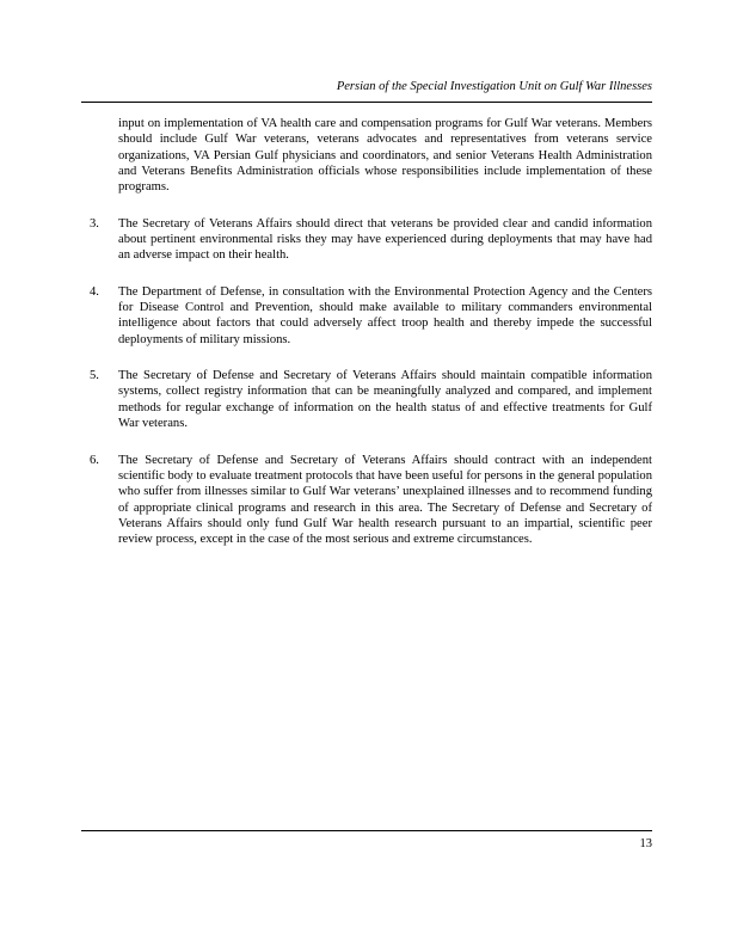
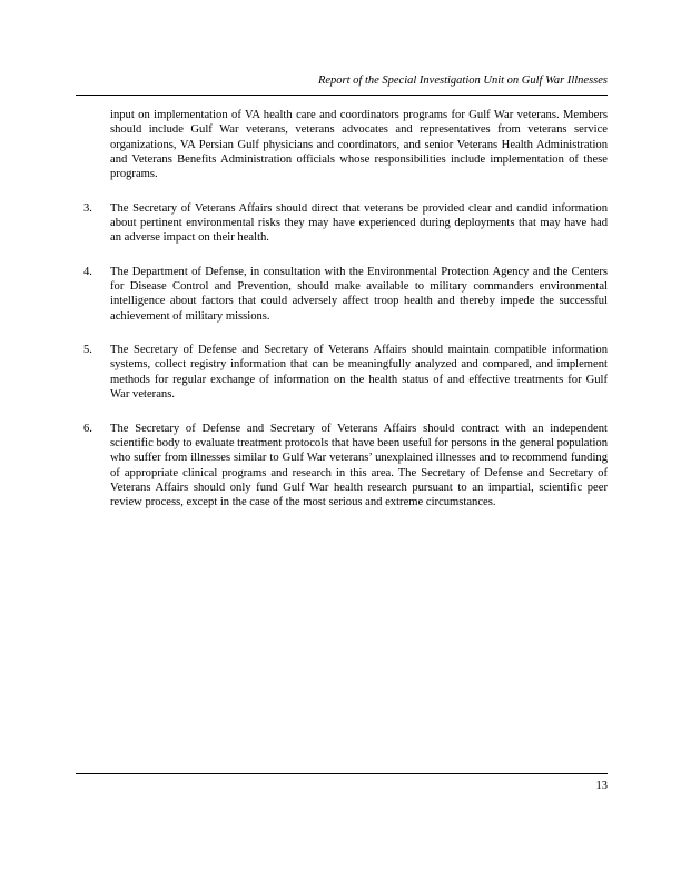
- Persian of the Special Investigation Unit on Gulf War Illnesses
+ Report of the Special Investigation Unit on Gulf War Illnesses
- input on implementation of VA health care and compensation programs for Gulf War veterans. Members should include Gulf War veterans, veterans advocates and representatives from veterans service organizations, VA Persian Gulf physicians and coordinators, and senior Veterans Health Administration and Veterans Benefits Administration officials whose responsibilities include implementation of these programs.
+ input on implementation of VA health care and coordinators programs for Gulf War veterans. Members should include Gulf War veterans, veterans advocates and representatives from veterans service organizations, VA Persian Gulf physicians and coordinators, and senior Veterans Health Administration and Veterans Benefits Administration officials whose responsibilities include implementation of these programs.
  3.
  The Secretary of Veterans Affairs should direct that veterans be provided clear and candid information about pertinent environmental risks they may have experienced during deployments that may have had an adverse impact on their health.
  4.
- The Department of Defense, in consultation with the Environmental Protection Agency and the Centers for Disease Control and Prevention, should make available to military commanders environmental intelligence about factors that could adversely affect troop health and thereby impede the successful deployments of military missions.
+ The Department of Defense, in consultation with the Environmental Protection Agency and the Centers for Disease Control and Prevention, should make available to military commanders environmental intelligence about factors that could adversely affect troop health and thereby impede the successful achievement of military missions.
  5.
  The Secretary of Defense and Secretary of Veterans Affairs should maintain compatible information systems, collect registry information that can be meaningfully analyzed and compared, and implement methods for regular exchange of information on the health status of and effective treatments for Gulf War veterans.
  6.
  The Secretary of Defense and Secretary of Veterans Affairs should contract with an independent scientific body to evaluate treatment protocols that have been useful for persons in the general population who suffer from illnesses similar to Gulf War veterans’ unexplained illnesses and to recommend funding of appropriate clinical programs and research in this area. The Secretary of Defense and Secretary of Veterans Affairs should only fund Gulf War health research pursuant to an impartial, scientific peer review process, except in the case of the most serious and extreme circumstances.
  13
